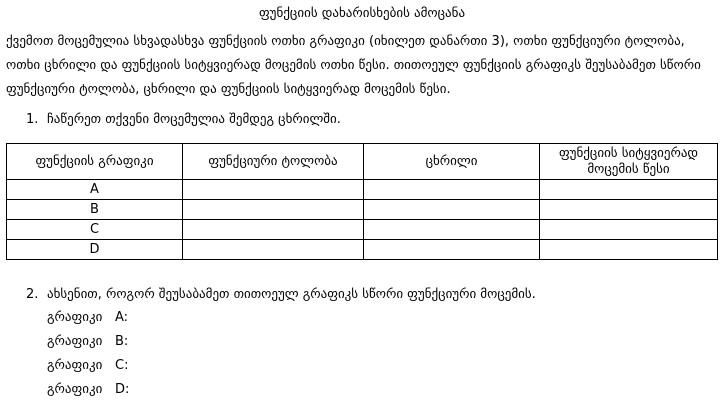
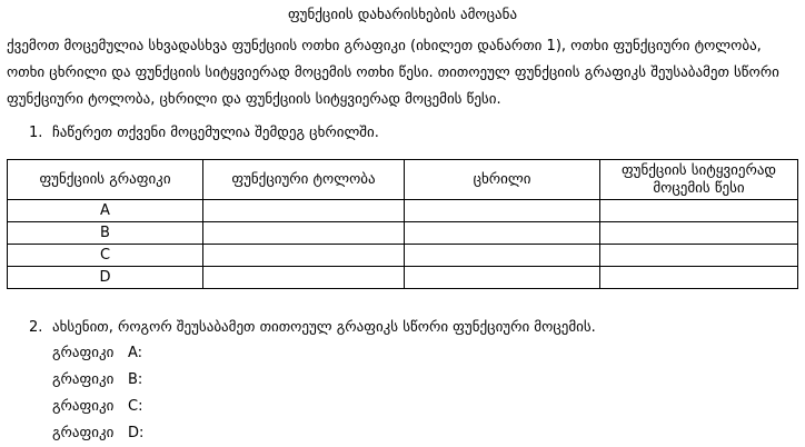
  ფუნქციის დახარისხების ამოცანა
- ქვემოთ მოცემულია სხვადასხვა ფუნქციის ოთხი გრაფიკი (იხილეთ დანართი 3), ოთხი ფუნქციური ტოლობა, ოთხი ცხრილი და ფუნქციის სიტყვიერად მოცემის ოთხი წესი. თითოეულ ფუნქციის გრაფიკს შეუსაბამეთ სწორი ფუნქციური ტოლობა, ცხრილი და ფუნქციის სიტყვიერად მოცემის წესი.
+ ქვემოთ მოცემულია სხვადასხვა ფუნქციის ოთხი გრაფიკი (იხილეთ დანართი 1), ოთხი ფუნქციური ტოლობა, ოთხი ცხრილი და ფუნქციის სიტყვიერად მოცემის ოთხი წესი. თითოეულ ფუნქციის გრაფიკს შეუსაბამეთ სწორი ფუნქციური ტოლობა, ცხრილი და ფუნქციის სიტყვიერად მოცემის წესი.
  1.
  ჩაწერეთ თქვენი მოცემულია შემდეგ ცხრილში.
  ფუნქციის გრაფიკი	ფუნქციური ტოლობა	ცხრილი	ფუნქციის სიტყვიერად მოცემის წესი
  A
  B
  C
  D
  2.
  ახსენით, როგორ შეუსაბამეთ თითოეულ გრაფიკს სწორი ფუნქციური მოცემის.
  გრაფიკი A:
  გრაფიკი B:
  გრაფიკი C:
  გრაფიკი D:
